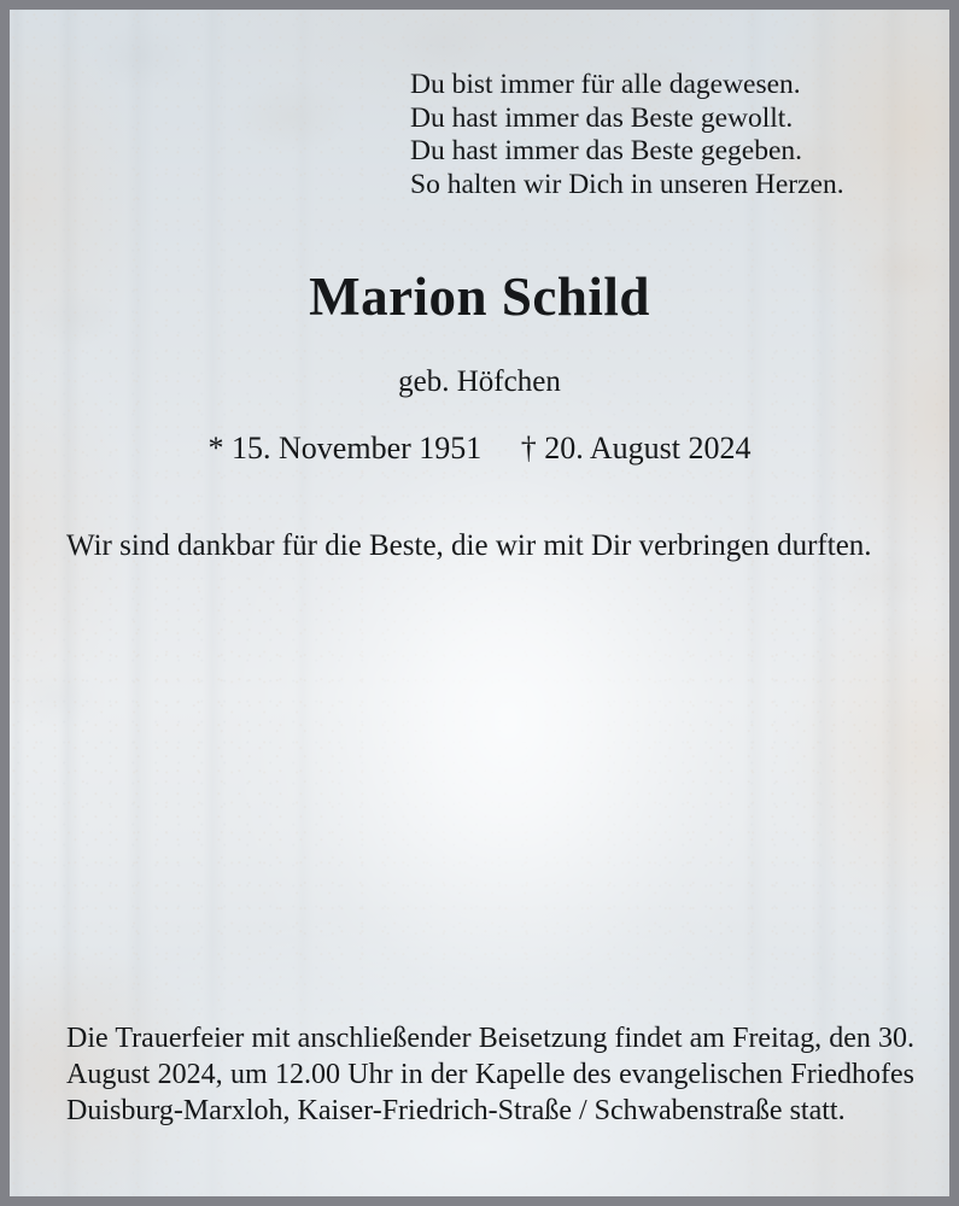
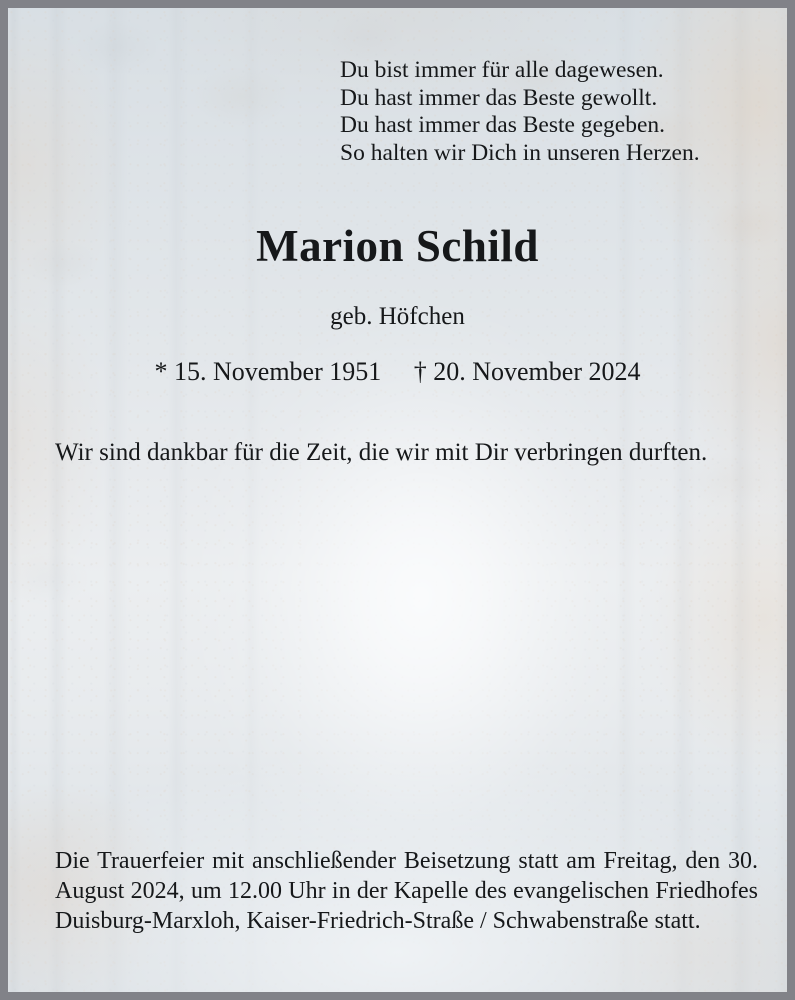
  Du bist immer für alle dagewesen.
  Du hast immer das Beste gewollt.
  Du hast immer das Beste gegeben.
  So halten wir Dich in unseren Herzen.
  Marion Schild
  geb. Höfchen
- * 15. November 1951 † 20. August 2024
+ * 15. November 1951 † 20. November 2024
- Wir sind dankbar für die Beste, die wir mit Dir verbringen durften.
+ Wir sind dankbar für die Zeit, die wir mit Dir verbringen durften.
- Die Trauerfeier mit anschließender Beisetzung findet am Freitag, den 30. August 2024, um 12.00 Uhr in der Kapelle des evangelischen Friedhofes Duisburg-Marxloh, Kaiser-Friedrich-Straße / Schwabenstraße statt.
+ Die Trauerfeier mit anschließender Beisetzung statt am Freitag, den 30. August 2024, um 12.00 Uhr in der Kapelle des evangelischen Friedhofes Duisburg-Marxloh, Kaiser-Friedrich-Straße / Schwabenstraße statt.
